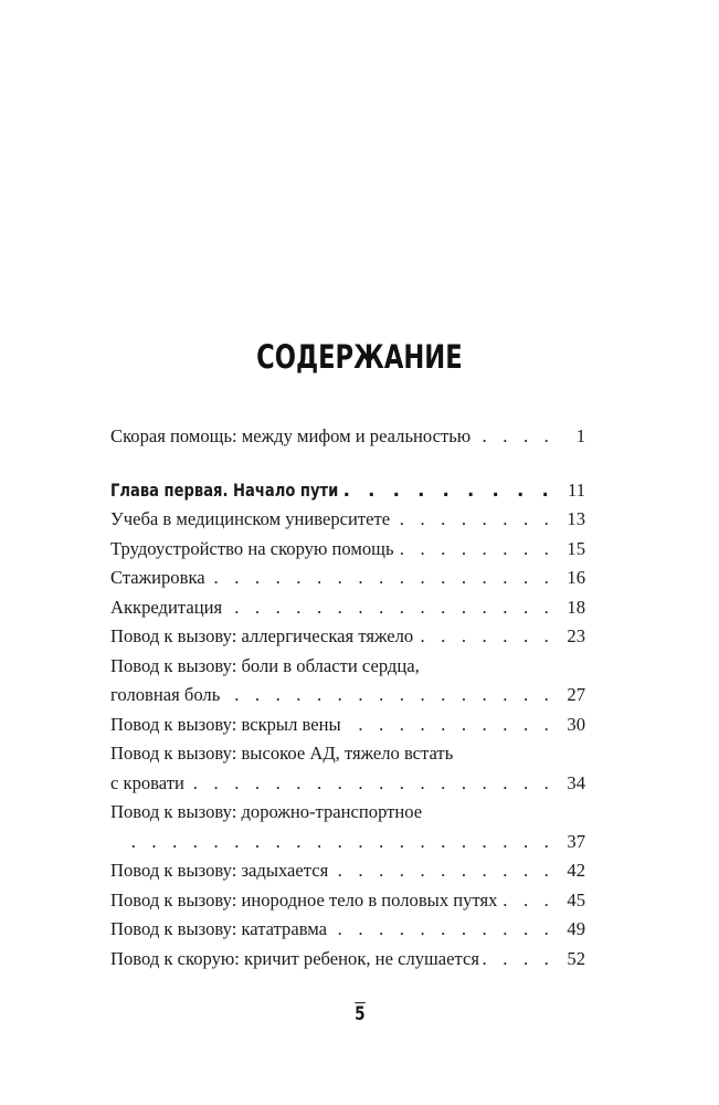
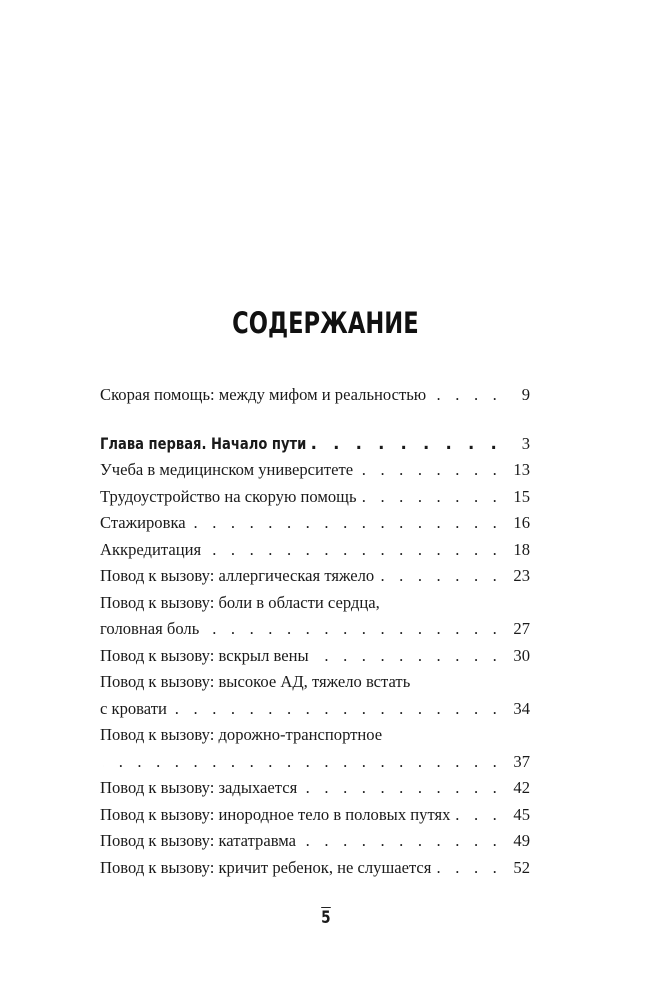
  СОДЕРЖАНИЕ
  Скорая помощь: между мифом и реальностью
- 1
+ 9
  Глава первая. Начало пути
- 11
+ 3
  Учеба в медицинском университете
  13
  Трудоустройство на скорую помощь
  15
  Стажировка
  16
  Аккредитация
  18
  Повод к вызову: аллергическая тяжело
  23
  Повод к вызову: боли в области сердца,
  головная боль
  27
  Повод к вызову: вскрыл вены
  30
  Повод к вызову: высокое АД, тяжело встать
  с кровати
  34
  Повод к вызову: дорожно-транспортное
  37
  Повод к вызову: задыхается
  42
  Повод к вызову: инородное тело в половых путях
  45
  Повод к вызову: кататравма
  49
- Повод к скорую: кричит ребенок, не слушается
+ Повод к вызову: кричит ребенок, не слушается
  52
  5
